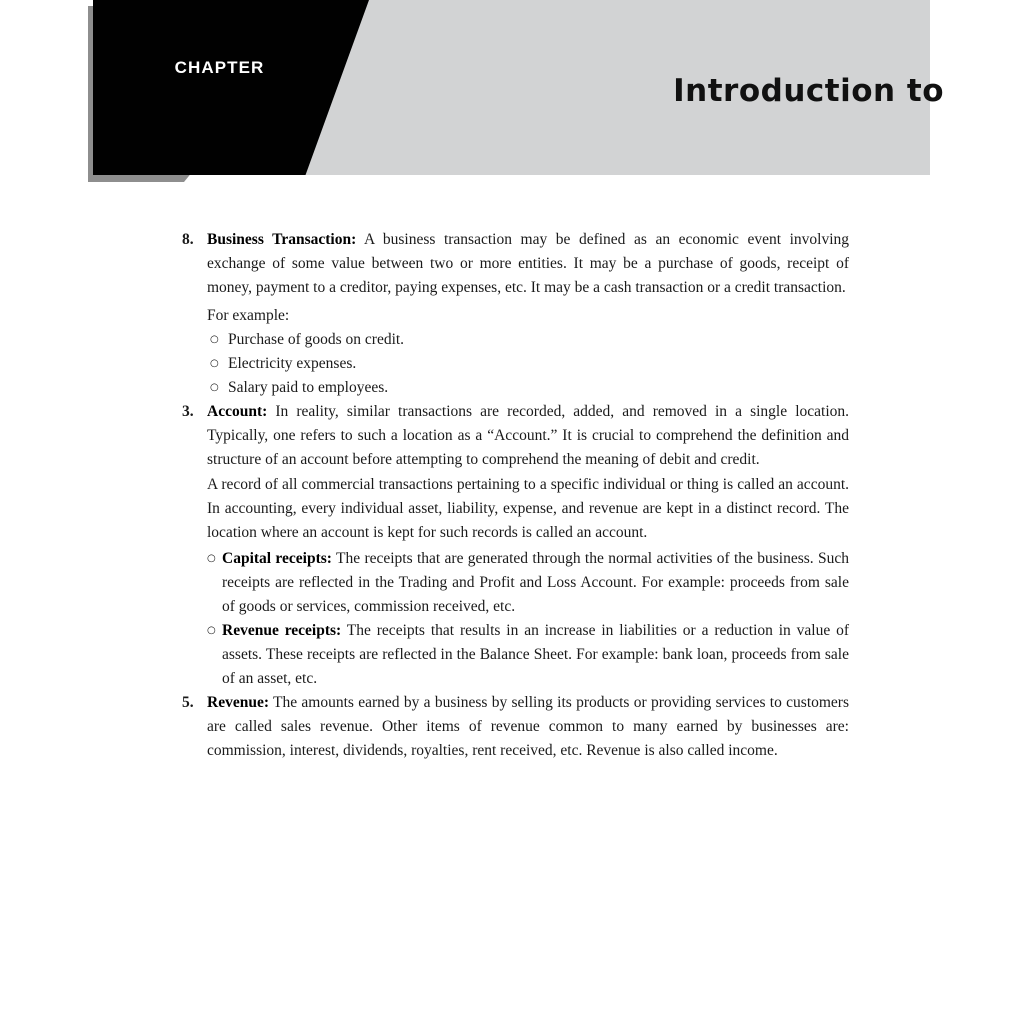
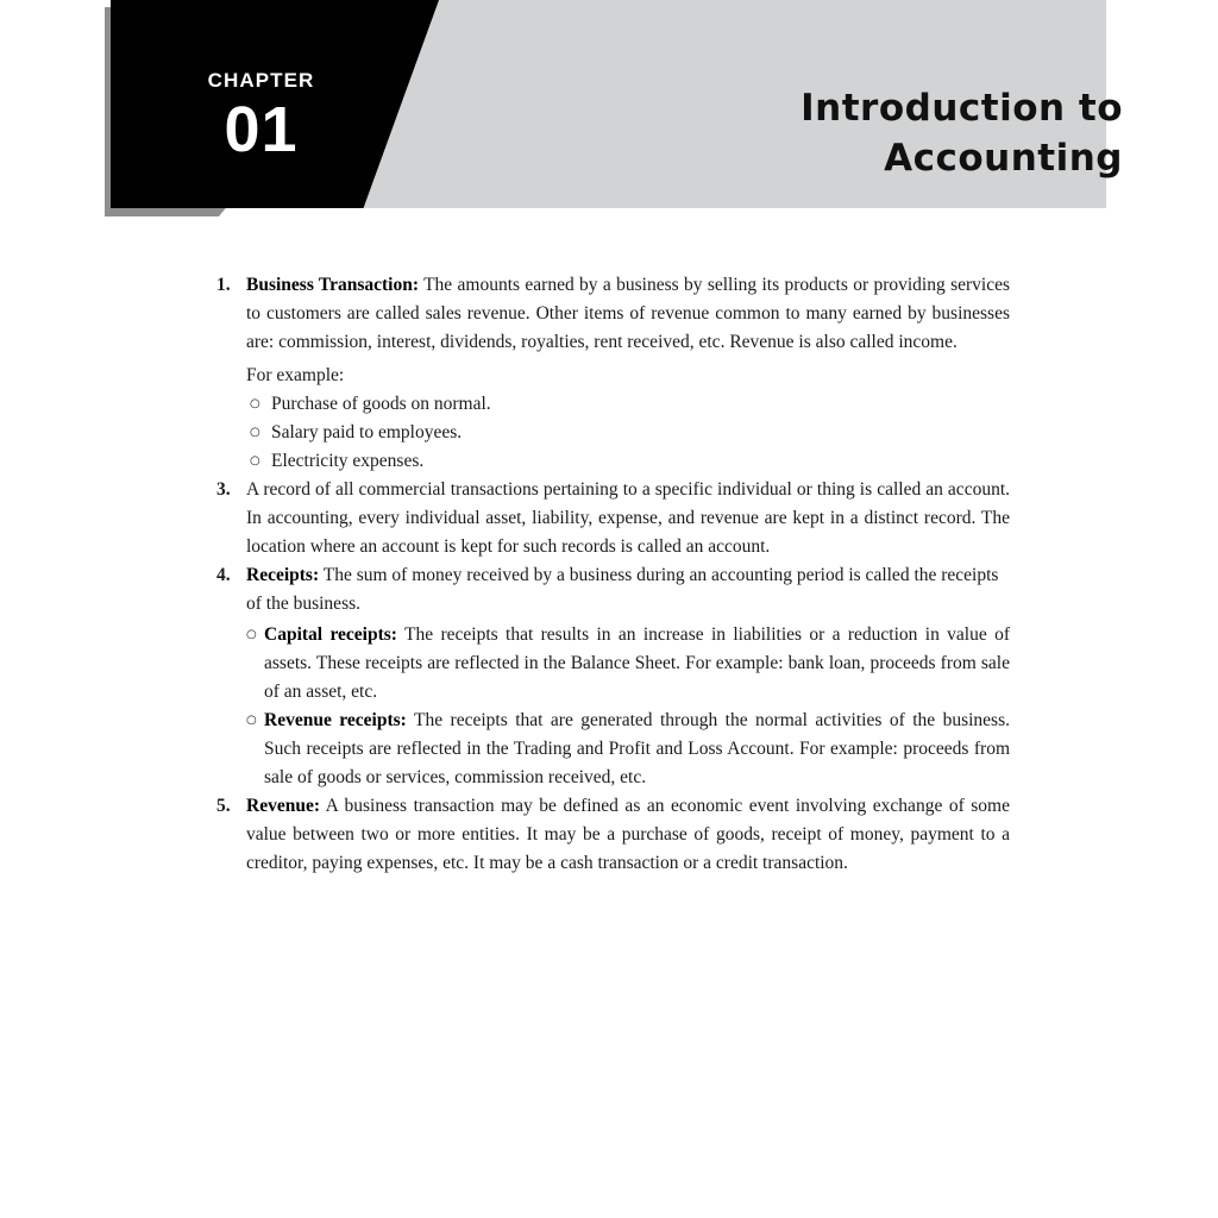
  CHAPTER
+ 01
  Introduction to
+ Accounting
- 8.
+ 1.
- Business Transaction: A business transaction may be defined as an economic event involving exchange of some value between two or more entities. It may be a purchase of goods, receipt of money, payment to a creditor, paying expenses, etc. It may be a cash transaction or a credit transaction.
+ Business Transaction: The amounts earned by a business by selling its products or providing services to customers are called sales revenue. Other items of revenue common to many earned by businesses are: commission, interest, dividends, royalties, rent received, etc. Revenue is also called income.
  For example:
  ○
- Purchase of goods on credit.
+ Purchase of goods on normal.
  ○
- Electricity expenses.
+ Salary paid to employees.
  ○
- Salary paid to employees.
+ Electricity expenses.
  3.
- Account: In reality, similar transactions are recorded, added, and removed in a single location. Typically, one refers to such a location as a “Account.” It is crucial to comprehend the definition and structure of an account before attempting to comprehend the meaning of debit and credit.
  A record of all commercial transactions pertaining to a specific individual or thing is called an account. In accounting, every individual asset, liability, expense, and revenue are kept in a distinct record. The location where an account is kept for such records is called an account.
+ 4.
+ Receipts: The sum of money received by a business during an accounting period is called the receipts of the business.
  ○
- Capital receipts: The receipts that are generated through the normal activities of the business. Such receipts are reflected in the Trading and Profit and Loss Account. For example: proceeds from sale of goods or services, commission received, etc.
+ Capital receipts: The receipts that results in an increase in liabilities or a reduction in value of assets. These receipts are reflected in the Balance Sheet. For example: bank loan, proceeds from sale of an asset, etc.
  ○
- Revenue receipts: The receipts that results in an increase in liabilities or a reduction in value of assets. These receipts are reflected in the Balance Sheet. For example: bank loan, proceeds from sale of an asset, etc.
+ Revenue receipts: The receipts that are generated through the normal activities of the business. Such receipts are reflected in the Trading and Profit and Loss Account. For example: proceeds from sale of goods or services, commission received, etc.
  5.
- Revenue: The amounts earned by a business by selling its products or providing services to customers are called sales revenue. Other items of revenue common to many earned by businesses are: commission, interest, dividends, royalties, rent received, etc. Revenue is also called income.
+ Revenue: A business transaction may be defined as an economic event involving exchange of some value between two or more entities. It may be a purchase of goods, receipt of money, payment to a creditor, paying expenses, etc. It may be a cash transaction or a credit transaction.
